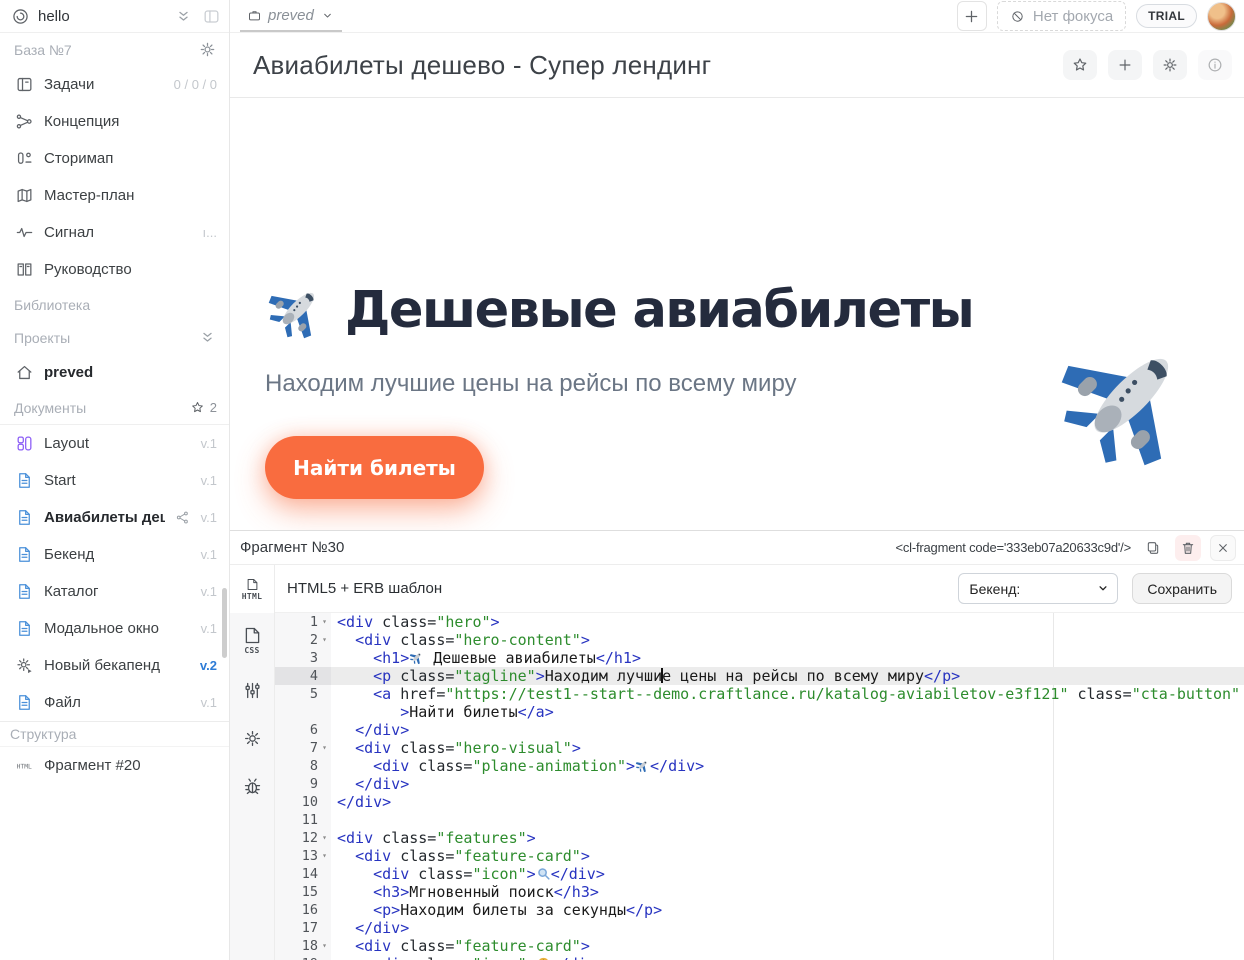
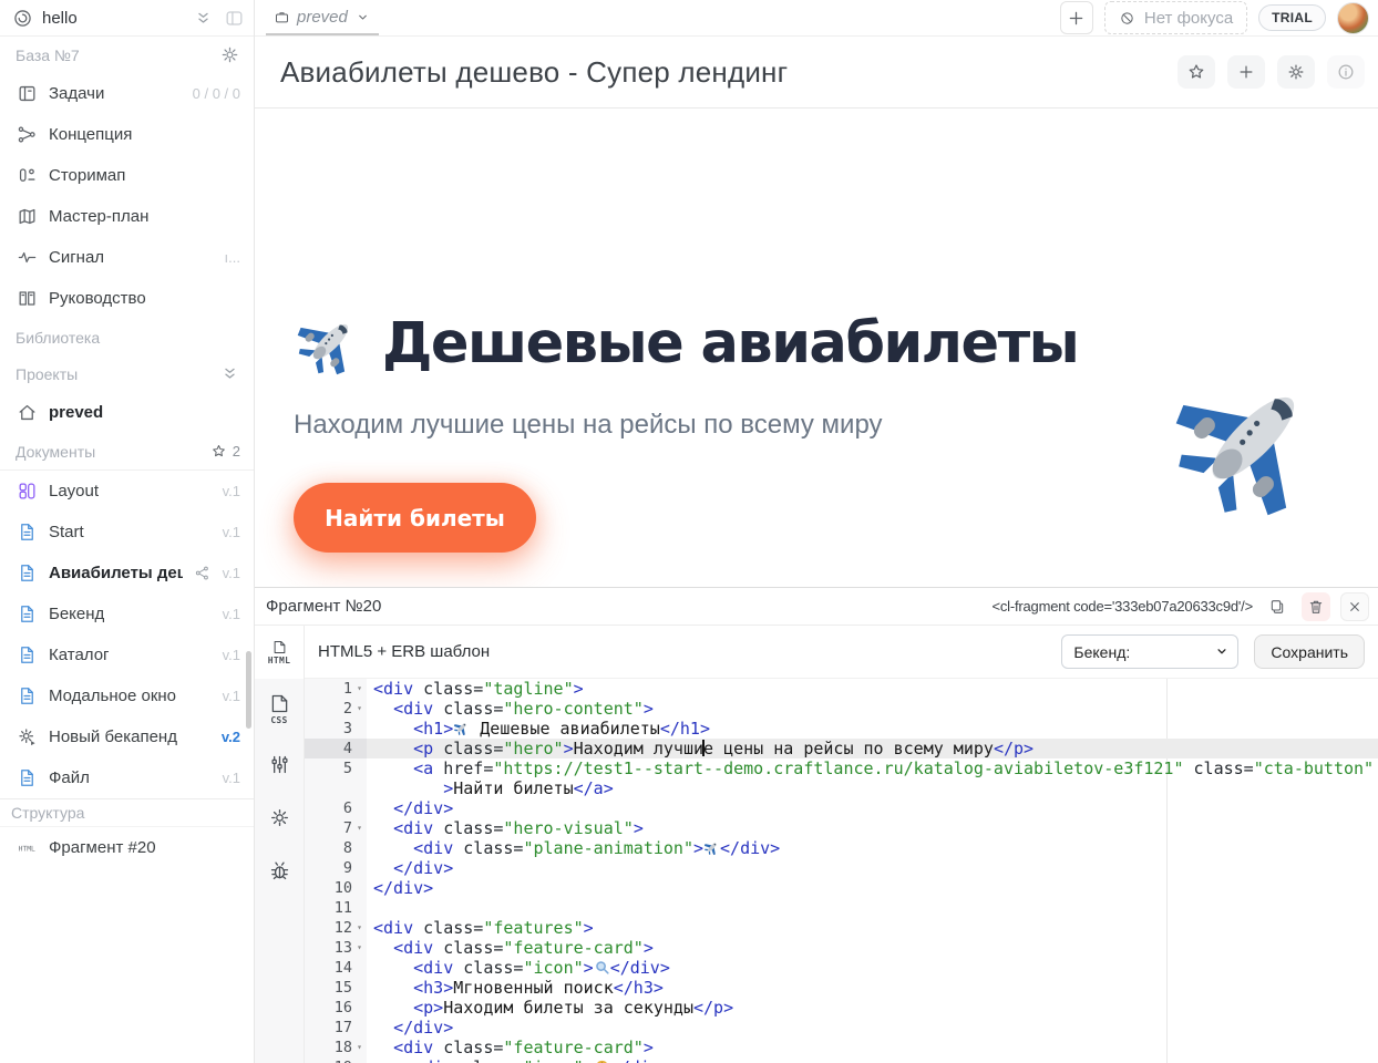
  hello
  База №7
  Задачи
  0 / 0 / 0
  Концепция
  Сторимап
  Мастер-план
  Сигнал
  ı...
  Руководство
  Библиотека
  Проекты
  preved
  Документы
  2
  Layout
  v.1
  Start
  v.1
  Авиабилеты де
  v.1
  Бекенд
  v.1
  Каталог
  v.1
  Модальное окно
  v.1
  Новый бекапенд
  v.2
  Файл
  v.1
  Структура
  Фрагмент #20
  preved
  Нет фокуса
  TRIAL
  Авиабилеты дешево - Супер лендинг
  Дешевые авиабилеты
  Находим лучшие цены на рейсы по всему миру
  Найти билеты
- Фрагмент №30
+ Фрагмент №20
  <cl-fragment code='333eb07a20633c9d'/>
  HTML
  CSS
  HTML5 + ERB шаблон
  Бекенд:
  Сохранить
  1
  ▾
- <div class="hero">
+ <div class="tagline">
  2
  ▾
  <div class="hero-content">
  3
  <h1> Дешевые авиабилеты</h1>
  4
- <p class="tagline">Находим лучшие цены на рейсы по всему миру</p>
+ <p class="hero">Находим лучшие цены на рейсы по всему миру</p>
  5
  <a href="https://test1--start--demo.craftlance.ru/katalog-aviabiletov-e3f121" class="cta-button"
  >Найти билеты</a>
  6
  </div>
  7
  ▾
  <div class="hero-visual">
  8
  <div class="plane-animation"> </div>
  9
  </div>
  10
  </div>
  11
  12
  ▾
  <div class="features">
  13
  ▾
  <div class="feature-card">
  14
  <div class="icon"> </div>
  15
  <h3>Мгновенный поиск</h3>
  16
  <p>Находим билеты за секунды</p>
  17
  </div>
  18
  ▾
  <div class="feature-card">
